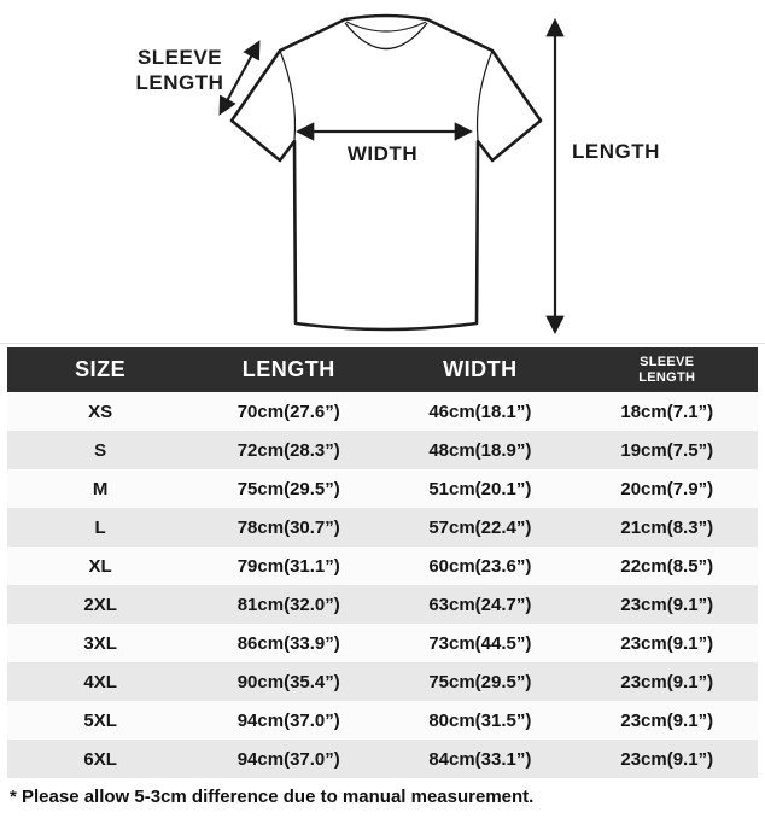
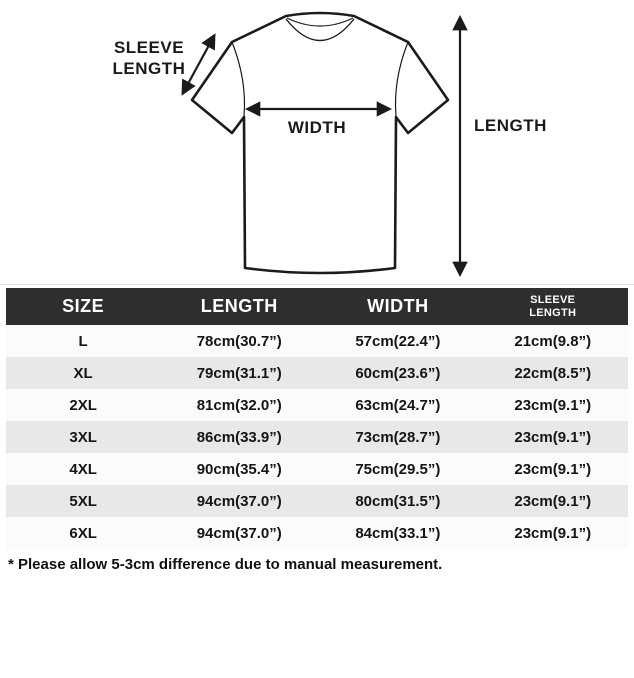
  SLEEVE
  LENGTH
  WIDTH
  LENGTH
  SIZE	LENGTH	WIDTH	SLEEVE LENGTH
- XS	70cm(27.6”)	46cm(18.1”)	18cm(7.1”)
- S	72cm(28.3”)	48cm(18.9”)	19cm(7.5”)
- M	75cm(29.5”)	51cm(20.1”)	20cm(7.9”)
- L	78cm(30.7”)	57cm(22.4”)	21cm(8.3”)
+ L	78cm(30.7”)	57cm(22.4”)	21cm(9.8”)
  XL	79cm(31.1”)	60cm(23.6”)	22cm(8.5”)
  2XL	81cm(32.0”)	63cm(24.7”)	23cm(9.1”)
- 3XL	86cm(33.9”)	73cm(44.5”)	23cm(9.1”)
+ 3XL	86cm(33.9”)	73cm(28.7”)	23cm(9.1”)
  4XL	90cm(35.4”)	75cm(29.5”)	23cm(9.1”)
  5XL	94cm(37.0”)	80cm(31.5”)	23cm(9.1”)
  6XL	94cm(37.0”)	84cm(33.1”)	23cm(9.1”)
  * Please allow 5-3cm difference due to manual measurement.
